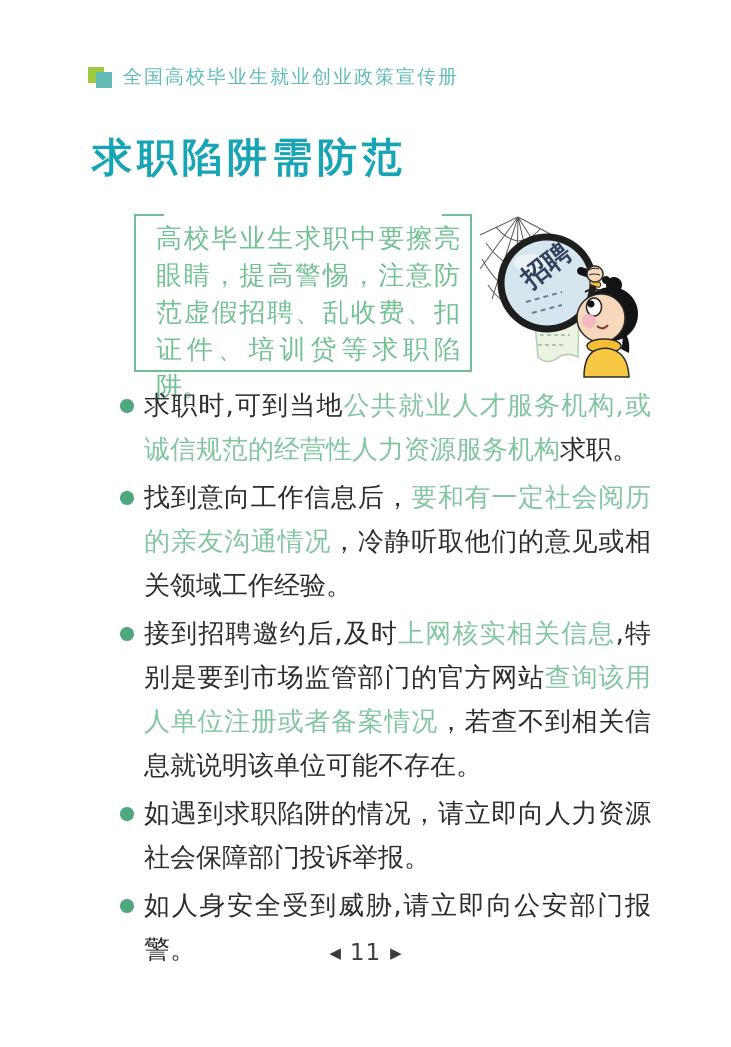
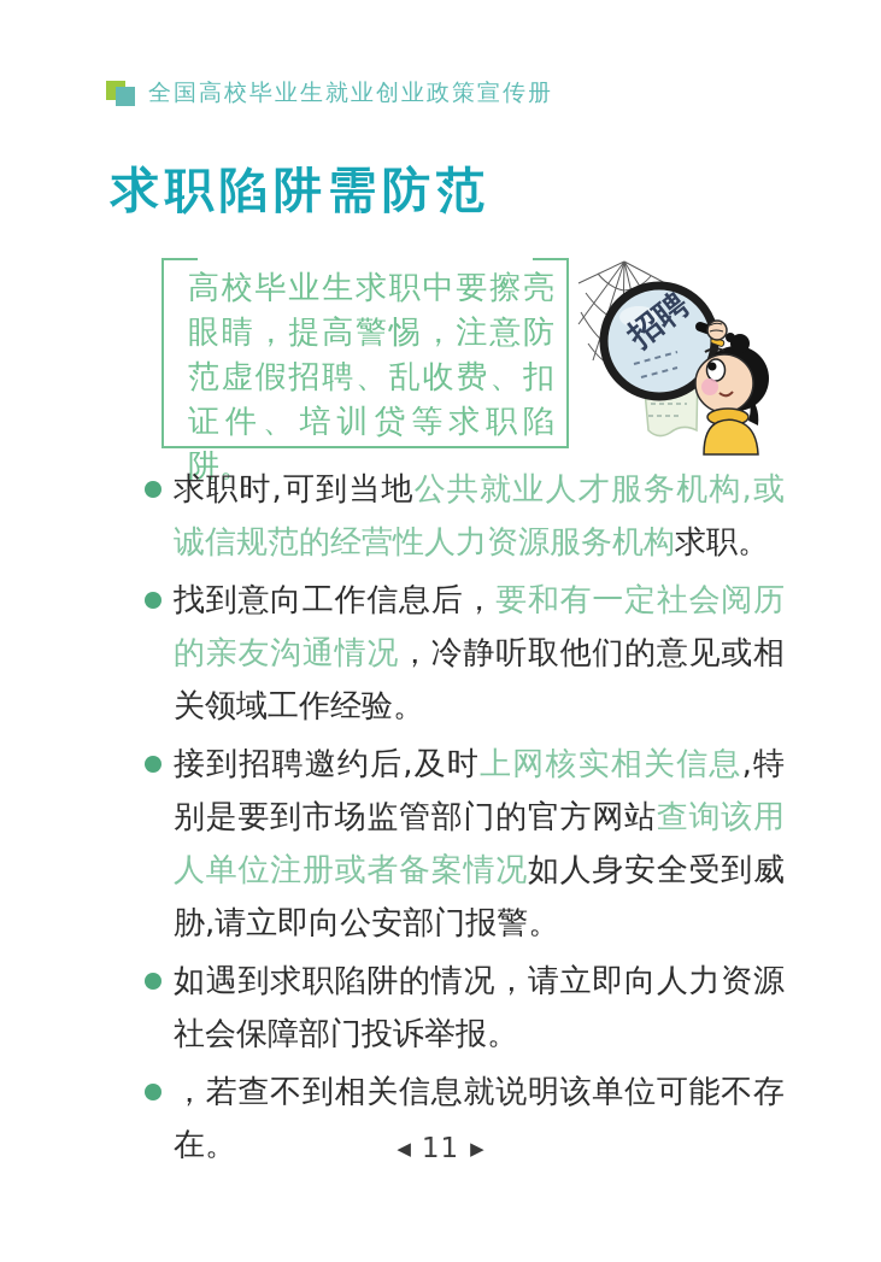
  全国高校毕业生就业创业政策宣传册
  求职陷阱需防范
  高校毕业生求职中要擦亮眼睛，提高警惕，注意防范虚假招聘、乱收费、扣证件、培训贷等求职陷阱。
  求职时,可到当地公共就业人才服务机构,或诚信规范的经营性人力资源服务机构求职。
  找到意向工作信息后，要和有一定社会阅历的亲友沟通情况，冷静听取他们的意见或相关领域工作经验。
- 接到招聘邀约后,及时上网核实相关信息,特别是要到市场监管部门的官方网站查询该用人单位注册或者备案情况，若查不到相关信息就说明该单位可能不存在。
+ 接到招聘邀约后,及时上网核实相关信息,特别是要到市场监管部门的官方网站查询该用人单位注册或者备案情况如人身安全受到威胁,请立即向公安部门报警。
  如遇到求职陷阱的情况，请立即向人力资源社会保障部门投诉举报。
- 如人身安全受到威胁,请立即向公安部门报警。
+ ，若查不到相关信息就说明该单位可能不存在。
  ◀ 11 ▶
